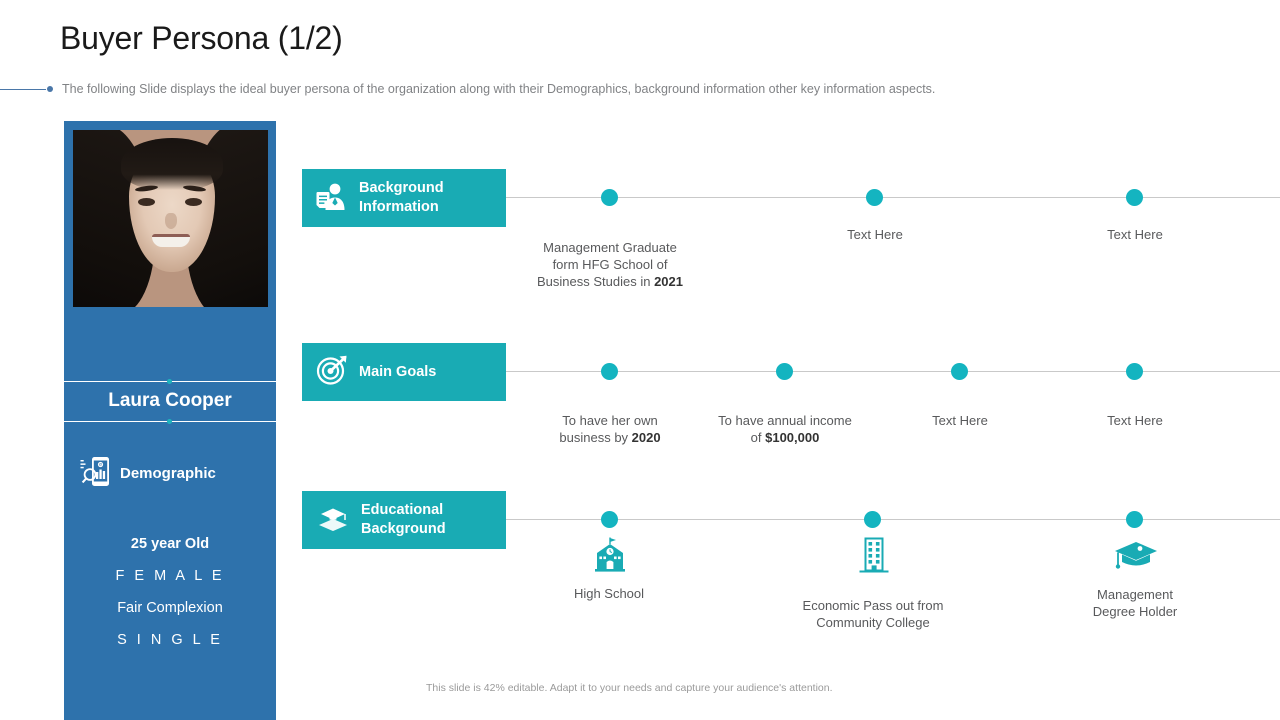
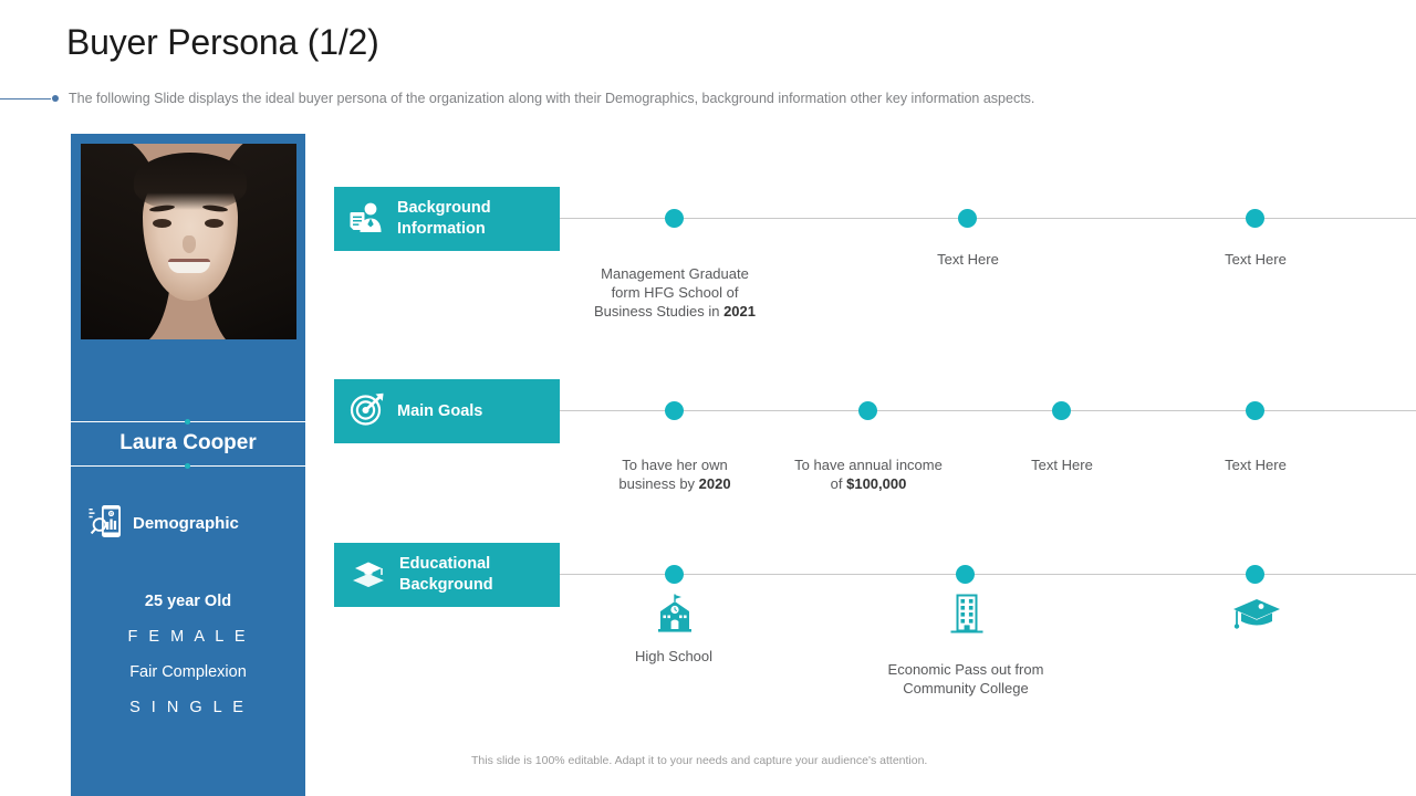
  Buyer Persona (1/2)
  The following Slide displays the ideal buyer persona of the organization along with their Demographics, background information other key information aspects.
  Laura Cooper
  Demographic
  25 year Old
  F E M A L E
  Fair Complexion
  S I N G L E
  Background
  Information
  Management Graduate
  form HFG School of
  Business Studies in 2021
  Text Here
  Text Here
  Main Goals
  To have her own
  business by 2020
  To have annual income
  of $100,000
  Text Here
  Text Here
  Educational
  Background
  High School
  Economic Pass out from
  Community College
- Management
- Degree Holder
- This slide is 42% editable. Adapt it to your needs and capture your audience's attention.
+ This slide is 100% editable. Adapt it to your needs and capture your audience's attention.
